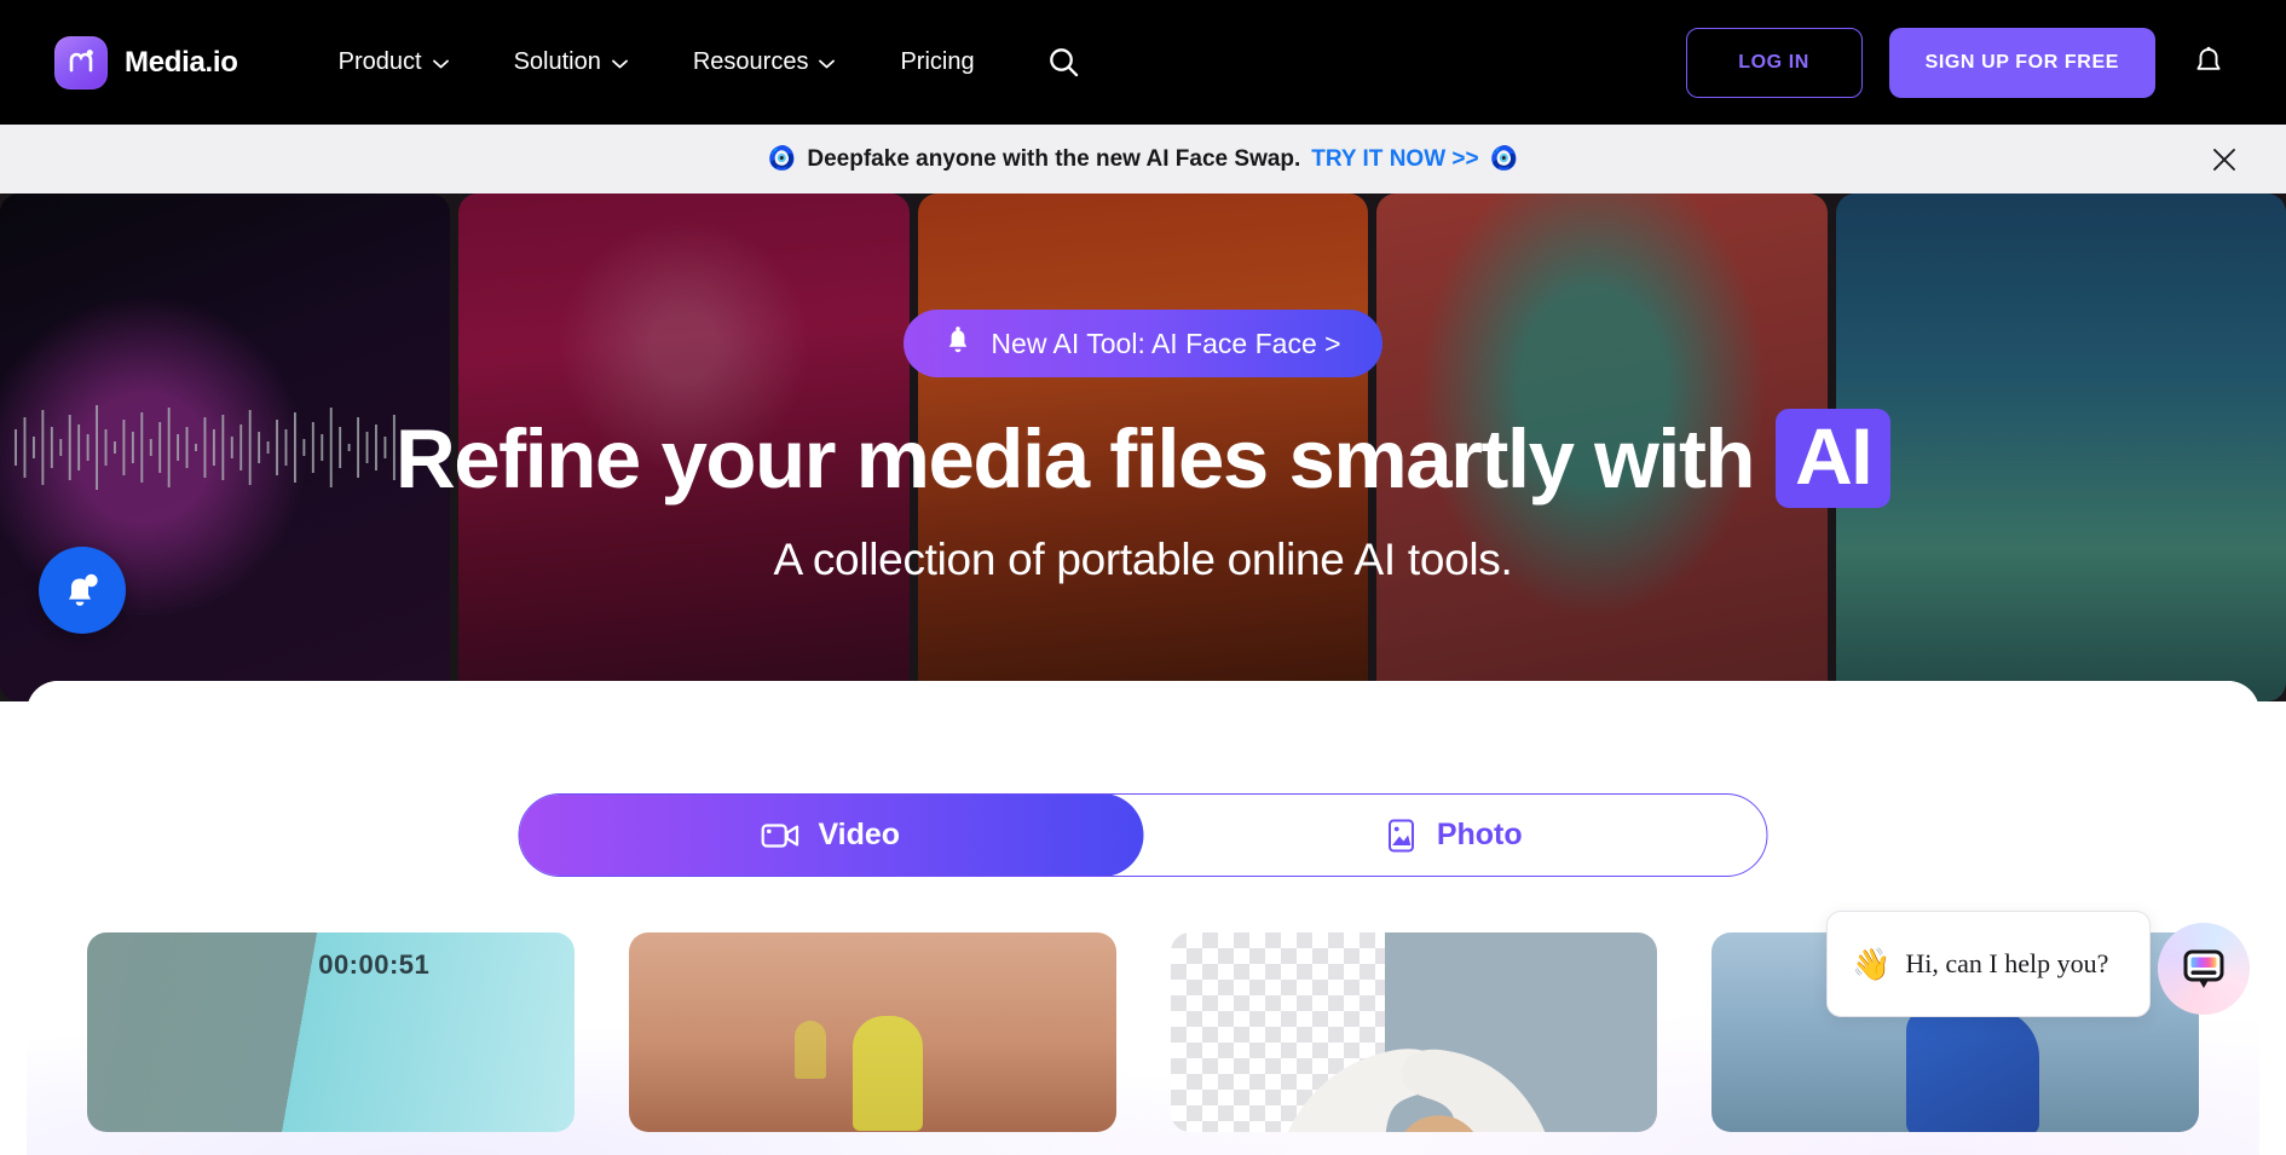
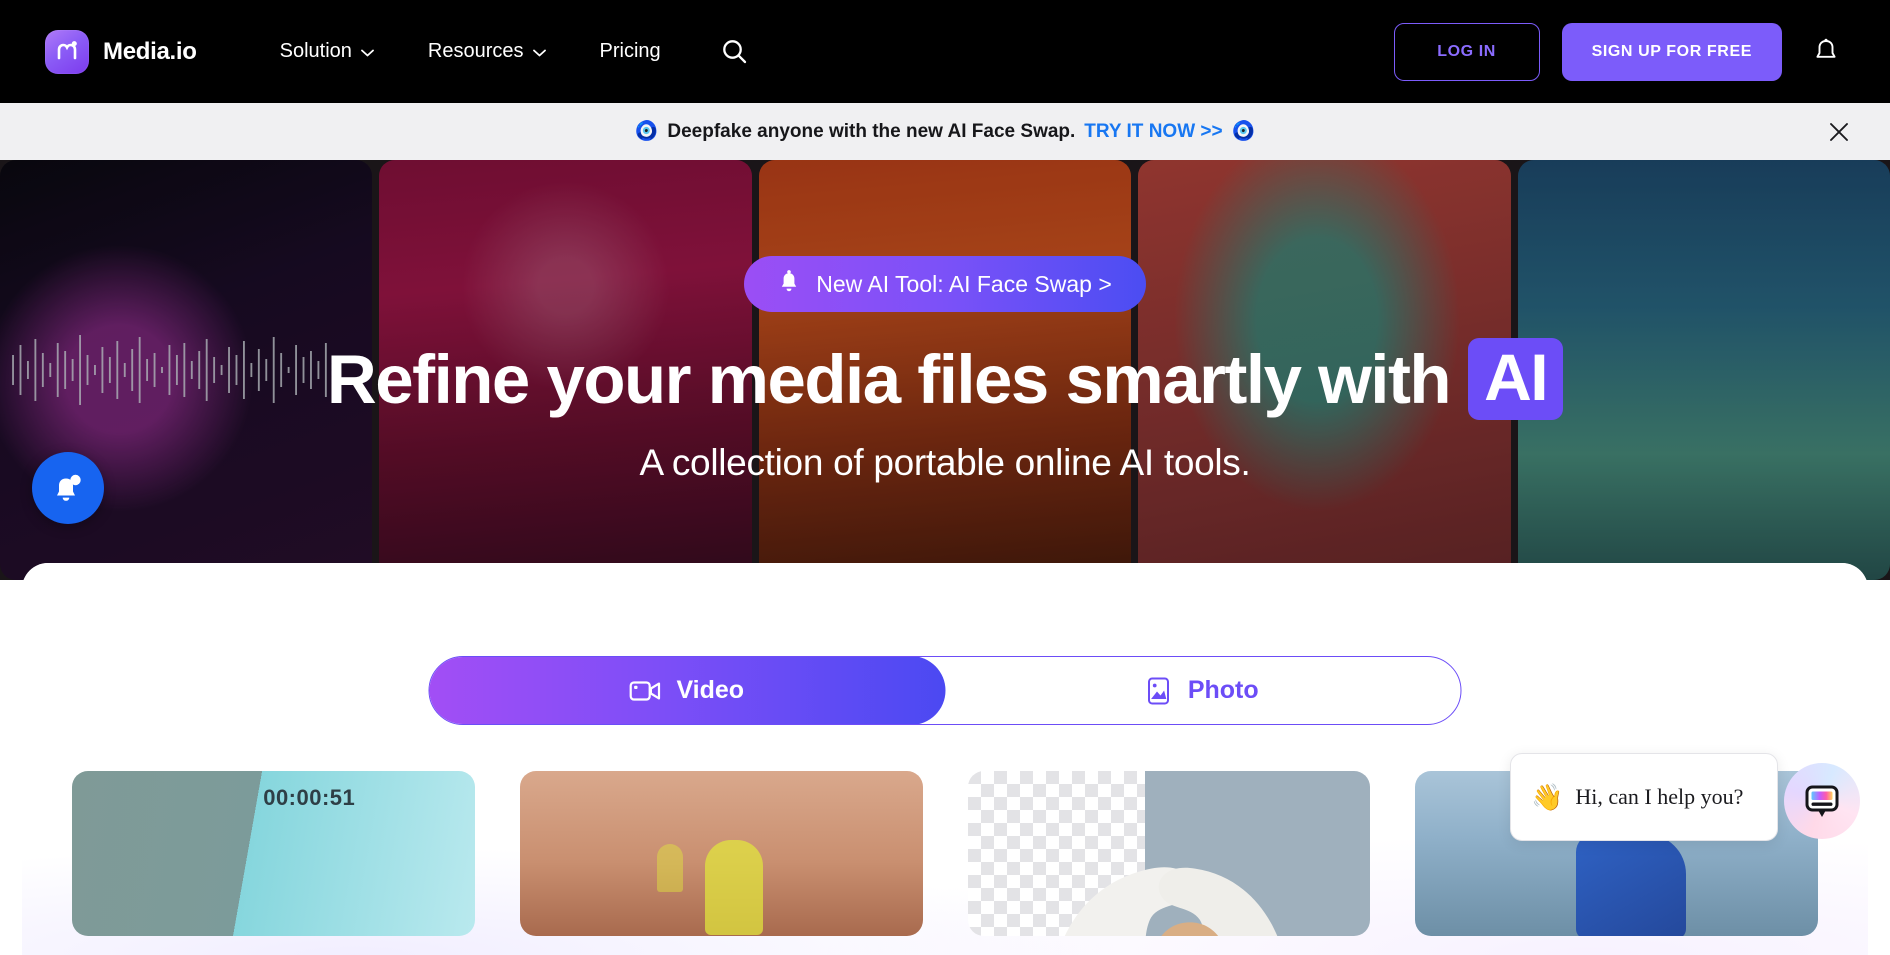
  Media.io
- Product
  Solution
  Resources
  Pricing
  LOG IN
  SIGN UP FOR FREE
  🧿
  Deepfake anyone with the new AI Face Swap.
  TRY IT NOW >>
  🧿
- New AI Tool: AI Face Face >
+ New AI Tool: AI Face Swap >
  Refine your media files smartly with
  AI
  A collection of portable online AI tools.
  Video
  Photo
  00:00:51
  👋
  Hi, can I help you?
